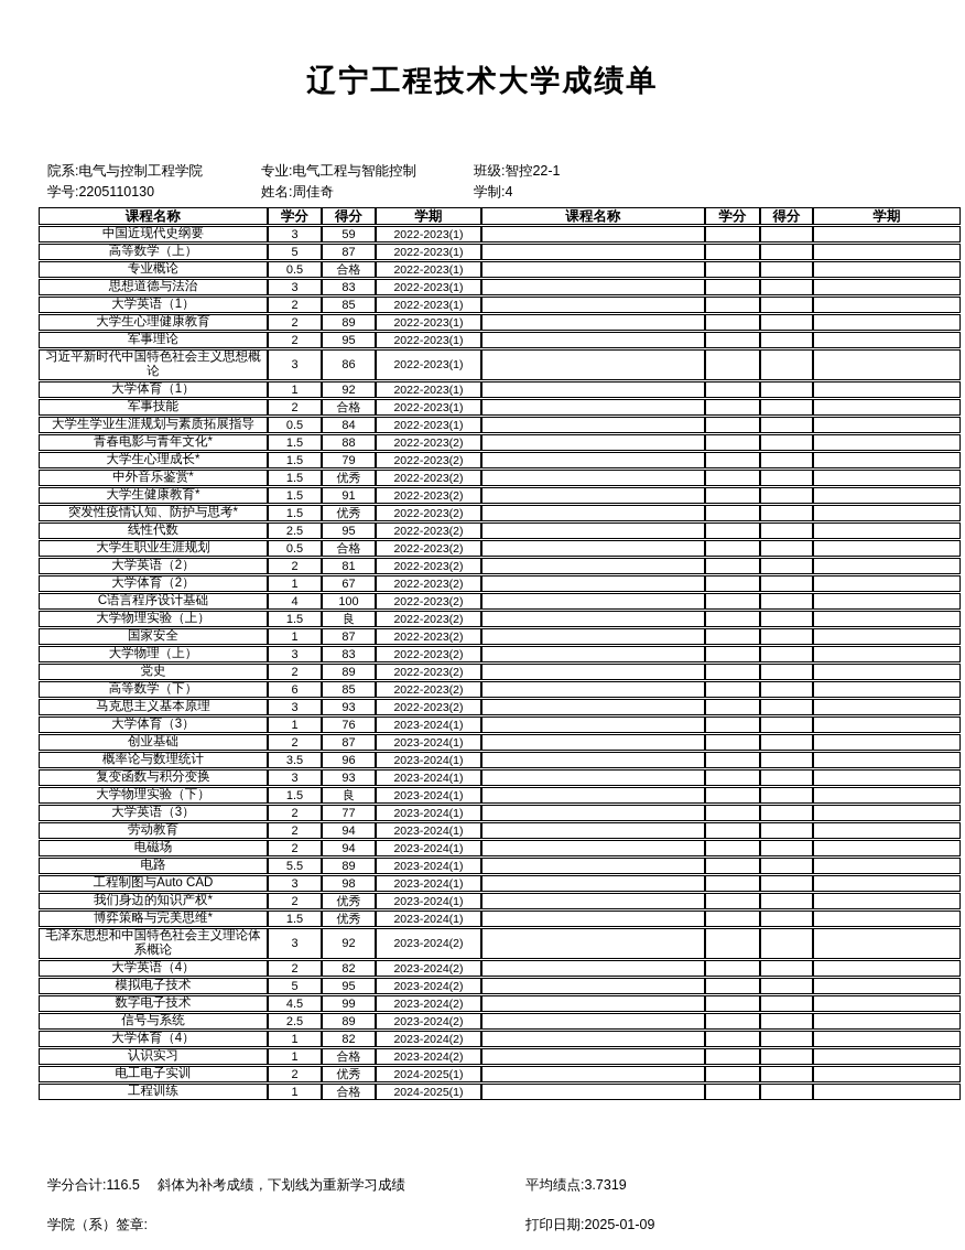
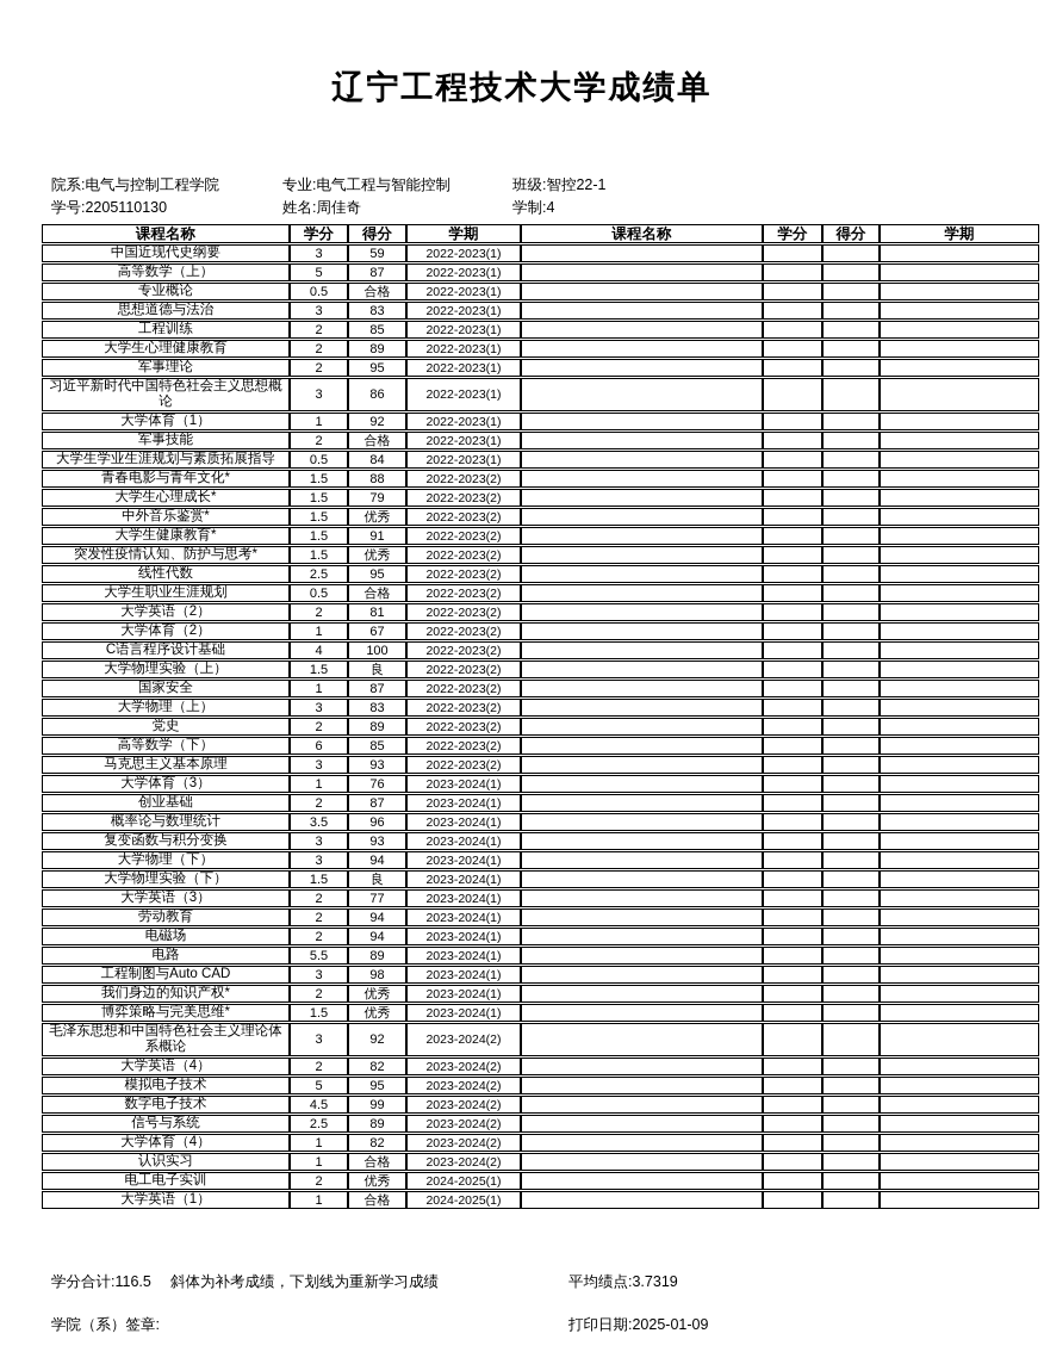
  辽宁工程技术大学成绩单
  院系:电气与控制工程学院
  专业:电气工程与智能控制
  班级:智控22-1
  学号:2205110130
  姓名:周佳奇
  学制:4
  课程名称	学分	得分	学期	课程名称	学分	得分	学期
  中国近现代史纲要	3	59	2022-2023(1)
  高等数学（上）	5	87	2022-2023(1)
  专业概论	0.5	合格	2022-2023(1)
  思想道德与法治	3	83	2022-2023(1)
- 大学英语（1）	2	85	2022-2023(1)
+ 工程训练	2	85	2022-2023(1)
  大学生心理健康教育	2	89	2022-2023(1)
  军事理论	2	95	2022-2023(1)
  习近平新时代中国特色社会主义思想概论	3	86	2022-2023(1)
  大学体育（1）	1	92	2022-2023(1)
  军事技能	2	合格	2022-2023(1)
  大学生学业生涯规划与素质拓展指导	0.5	84	2022-2023(1)
  青春电影与青年文化*	1.5	88	2022-2023(2)
  大学生心理成长*	1.5	79	2022-2023(2)
  中外音乐鉴赏*	1.5	优秀	2022-2023(2)
  大学生健康教育*	1.5	91	2022-2023(2)
  突发性疫情认知、防护与思考*	1.5	优秀	2022-2023(2)
  线性代数	2.5	95	2022-2023(2)
  大学生职业生涯规划	0.5	合格	2022-2023(2)
  大学英语（2）	2	81	2022-2023(2)
  大学体育（2）	1	67	2022-2023(2)
  C语言程序设计基础	4	100	2022-2023(2)
  大学物理实验（上）	1.5	良	2022-2023(2)
  国家安全	1	87	2022-2023(2)
  大学物理（上）	3	83	2022-2023(2)
  党史	2	89	2022-2023(2)
  高等数学（下）	6	85	2022-2023(2)
  马克思主义基本原理	3	93	2022-2023(2)
  大学体育（3）	1	76	2023-2024(1)
  创业基础	2	87	2023-2024(1)
  概率论与数理统计	3.5	96	2023-2024(1)
  复变函数与积分变换	3	93	2023-2024(1)
+ 大学物理（下）	3	94	2023-2024(1)
  大学物理实验（下）	1.5	良	2023-2024(1)
  大学英语（3）	2	77	2023-2024(1)
  劳动教育	2	94	2023-2024(1)
  电磁场	2	94	2023-2024(1)
  电路	5.5	89	2023-2024(1)
  工程制图与Auto CAD	3	98	2023-2024(1)
  我们身边的知识产权*	2	优秀	2023-2024(1)
  博弈策略与完美思维*	1.5	优秀	2023-2024(1)
  毛泽东思想和中国特色社会主义理论体系概论	3	92	2023-2024(2)
  大学英语（4）	2	82	2023-2024(2)
  模拟电子技术	5	95	2023-2024(2)
  数字电子技术	4.5	99	2023-2024(2)
  信号与系统	2.5	89	2023-2024(2)
  大学体育（4）	1	82	2023-2024(2)
  认识实习	1	合格	2023-2024(2)
  电工电子实训	2	优秀	2024-2025(1)
- 工程训练	1	合格	2024-2025(1)
+ 大学英语（1）	1	合格	2024-2025(1)
  学分合计:116.5
  斜体为补考成绩，下划线为重新学习成绩
  平均绩点:3.7319
  学院（系）签章:
  打印日期:2025-01-09
